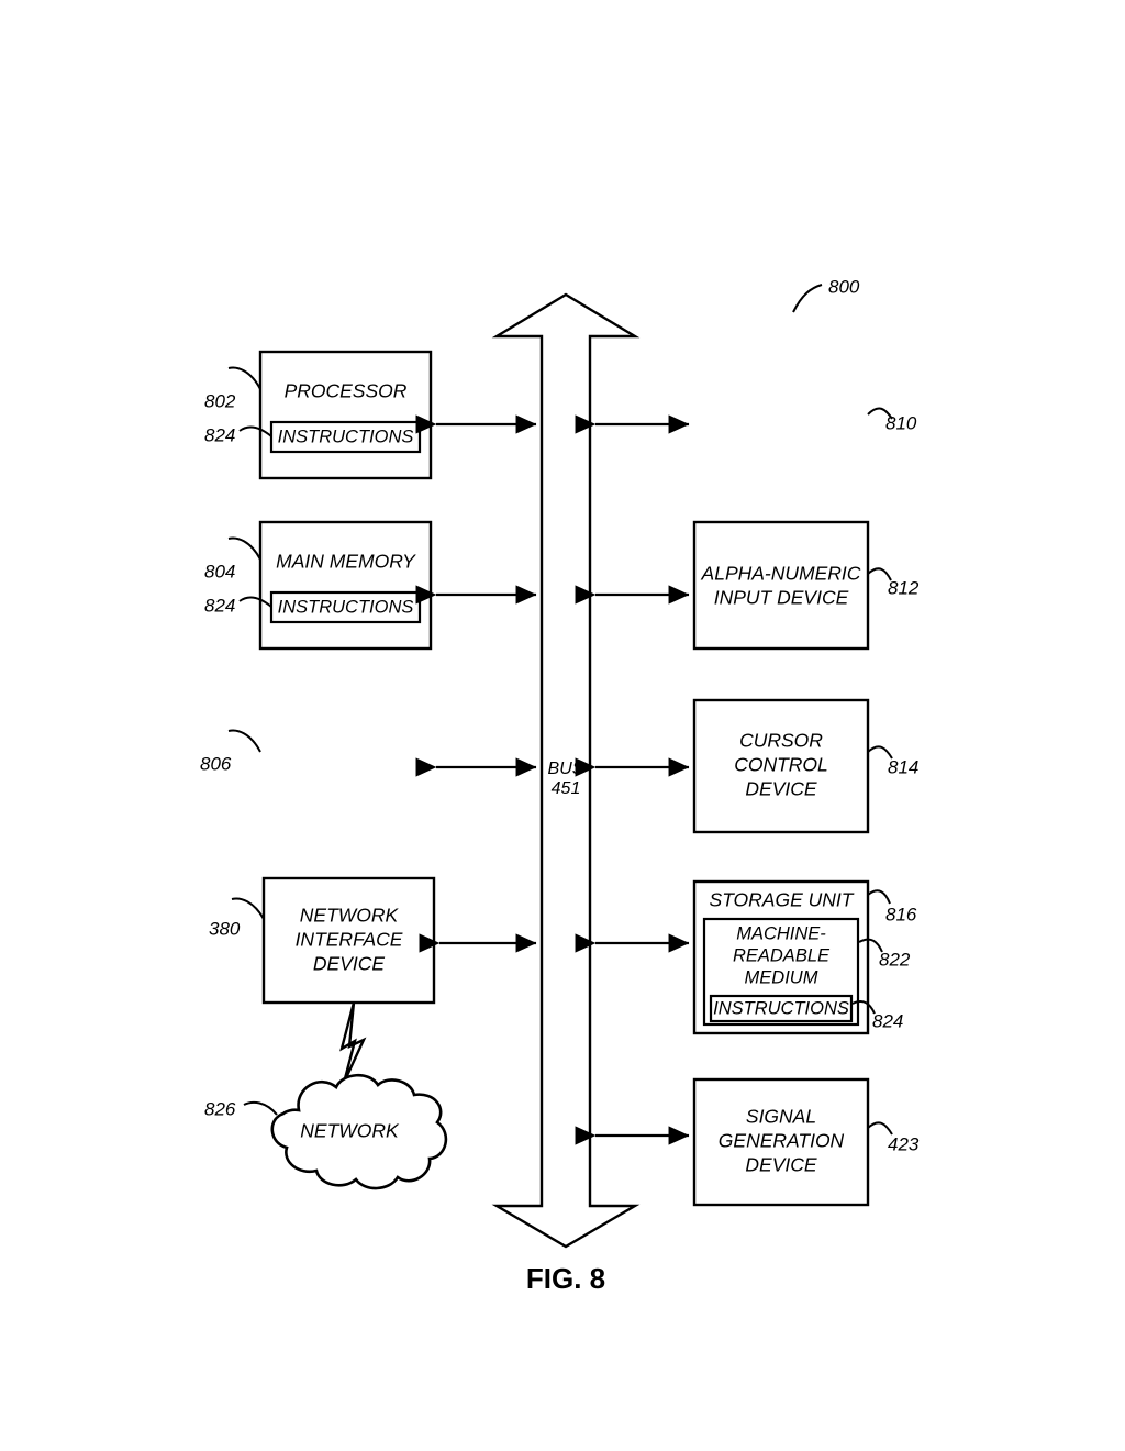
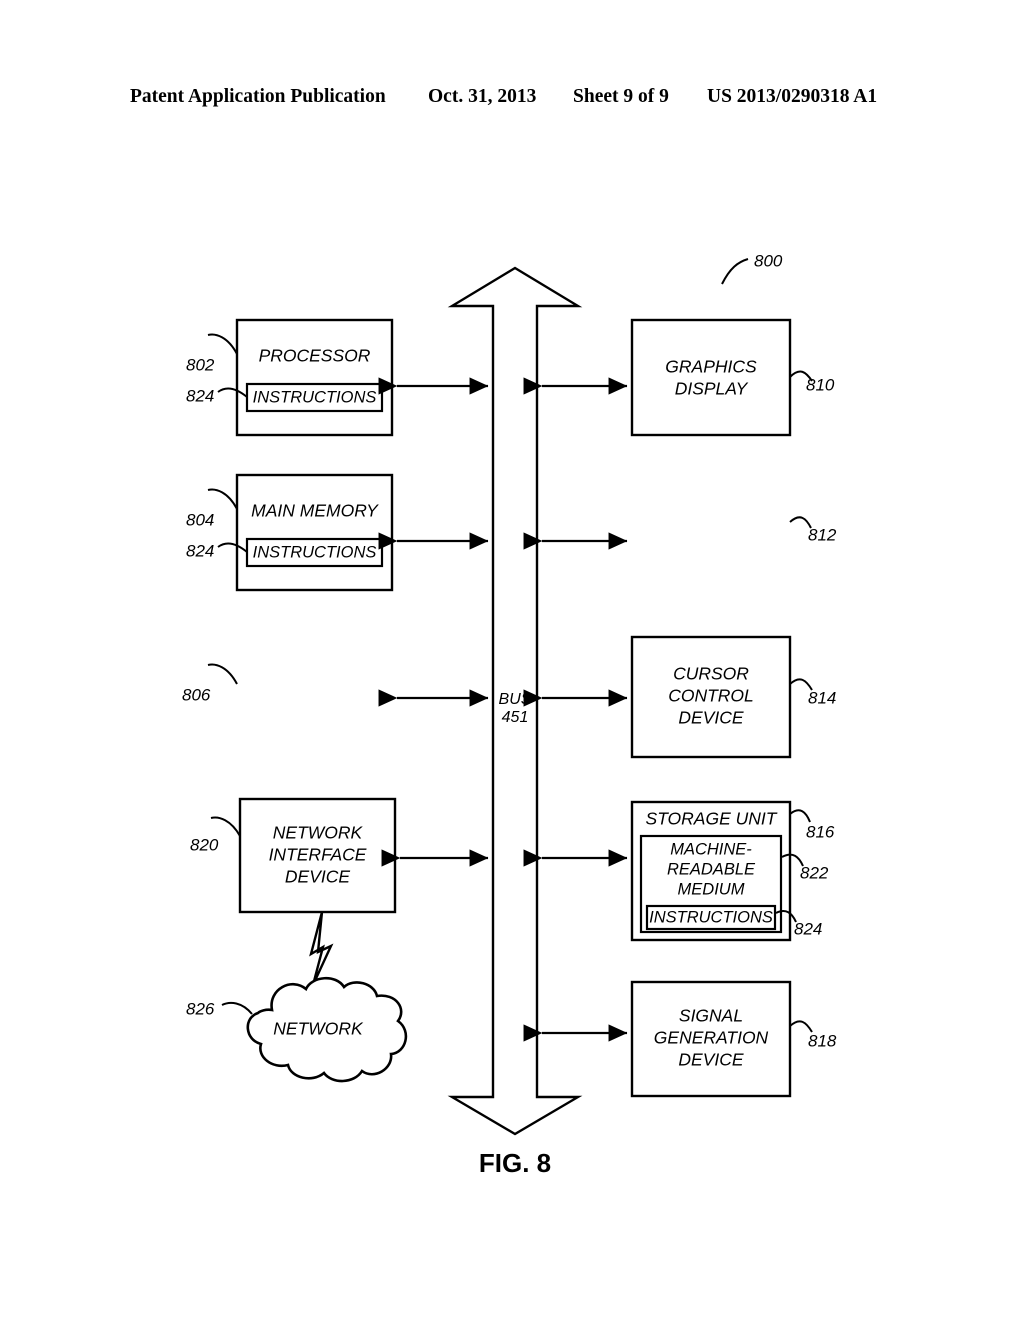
+ Patent Application Publication
+ Oct. 31, 2013
+ Sheet 9 of 9
+ US 2013/0290318 A1
  BUS
  451
  800
  PROCESSOR
  INSTRUCTIONS
  802
  824
+ GRAPHICS
+ DISPLAY
  810
  MAIN MEMORY
  INSTRUCTIONS
  804
  824
- ALPHA-NUMERIC
- INPUT DEVICE
  812
  806
  CURSOR
  CONTROL
  DEVICE
  814
  NETWORK
  INTERFACE
  DEVICE
- 380
+ 820
  STORAGE UNIT
  MACHINE-
  READABLE
  MEDIUM
  INSTRUCTIONS
  816
  822
  824
  NETWORK
  826
  SIGNAL
  GENERATION
  DEVICE
- 423
+ 818
  FIG. 8
